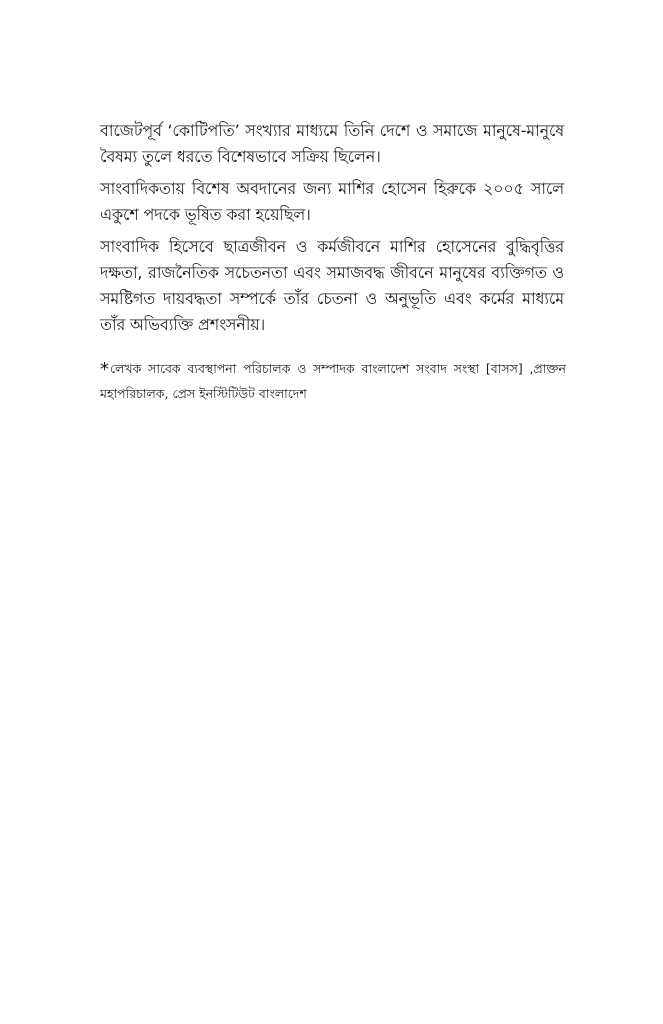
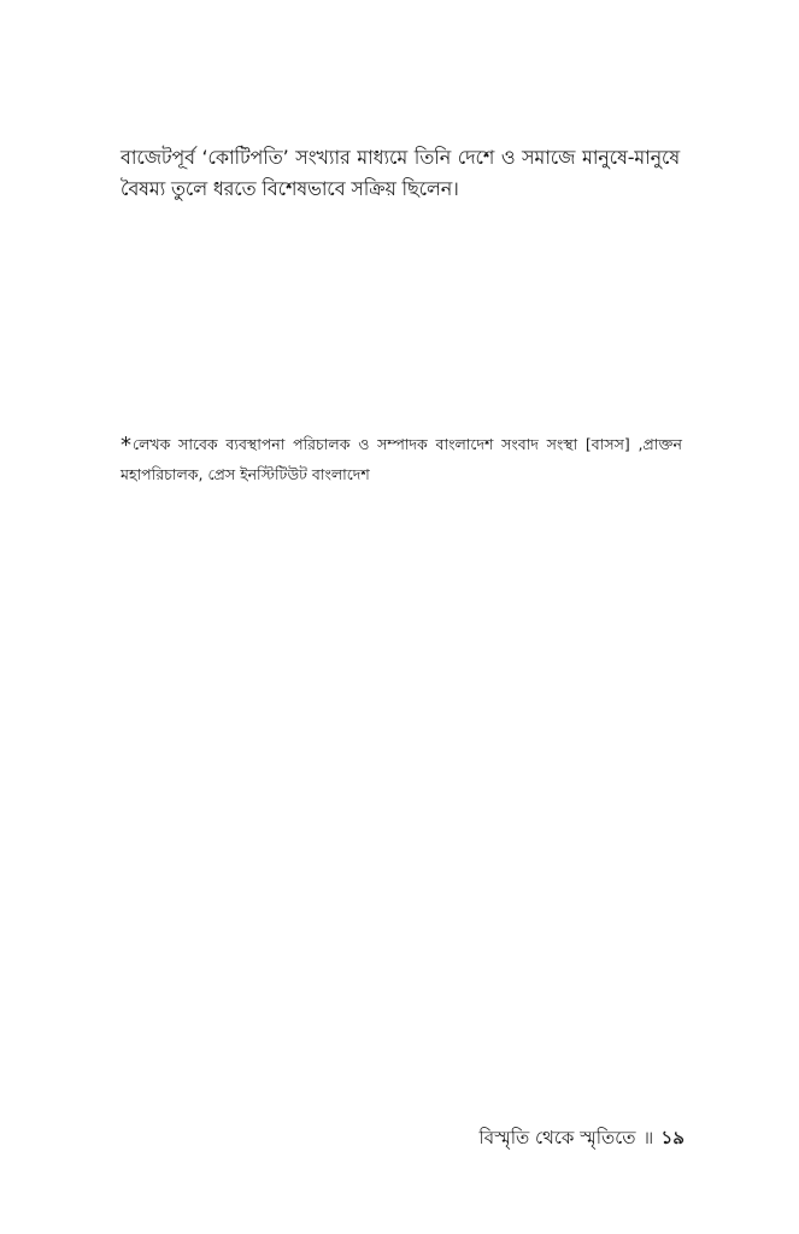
  বাজেটপূর্ব ‘কোটিপতি’ সংখ্যার মাধ্যমে তিনি দেশে ও সমাজে মানুষে-মানুষে বৈষম্য তুলে ধরতে বিশেষভাবে সক্রিয় ছিলেন।
- সাংবাদিকতায় বিশেষ অবদানের জন্য মাশির হোসেন হিরুকে ২০০৫ সালে একুশে পদকে ভূষিত করা হয়েছিল।
- সাংবাদিক হিসেবে ছাত্রজীবন ও কর্মজীবনে মাশির হোসেনের বুদ্ধিবৃত্তির দক্ষতা, রাজনৈতিক সচেতনতা এবং সমাজবদ্ধ জীবনে মানুষের ব্যক্তিগত ও সমষ্টিগত দায়বদ্ধতা সম্পর্কে তাঁর চেতনা ও অনুভূতি এবং কর্মের মাধ্যমে তাঁর অভিব্যক্তি প্রশংসনীয়।
  *লেখক সাবেক ব্যবস্থাপনা পরিচালক ও সম্পাদক বাংলাদেশ সংবাদ সংস্থা [বাসস] ,প্রাক্তন মহাপরিচালক, প্রেস ইনস্টিটিউট বাংলাদেশ
+ বিস্মৃতি থেকে স্মৃতিতে ॥ ১৯
